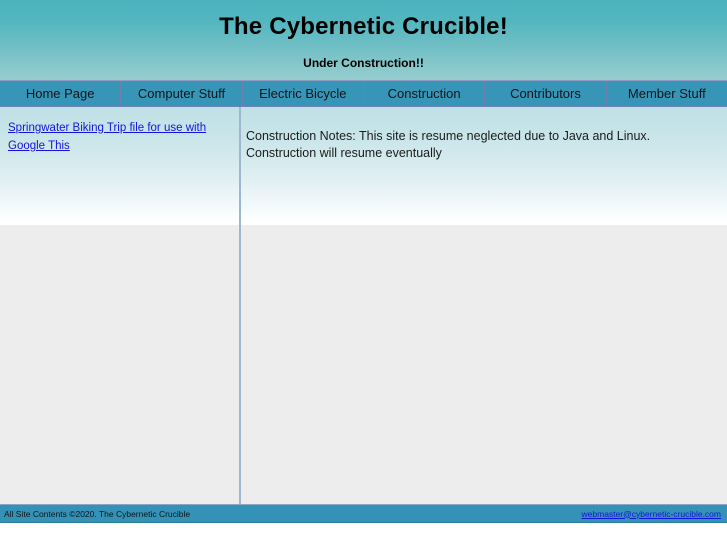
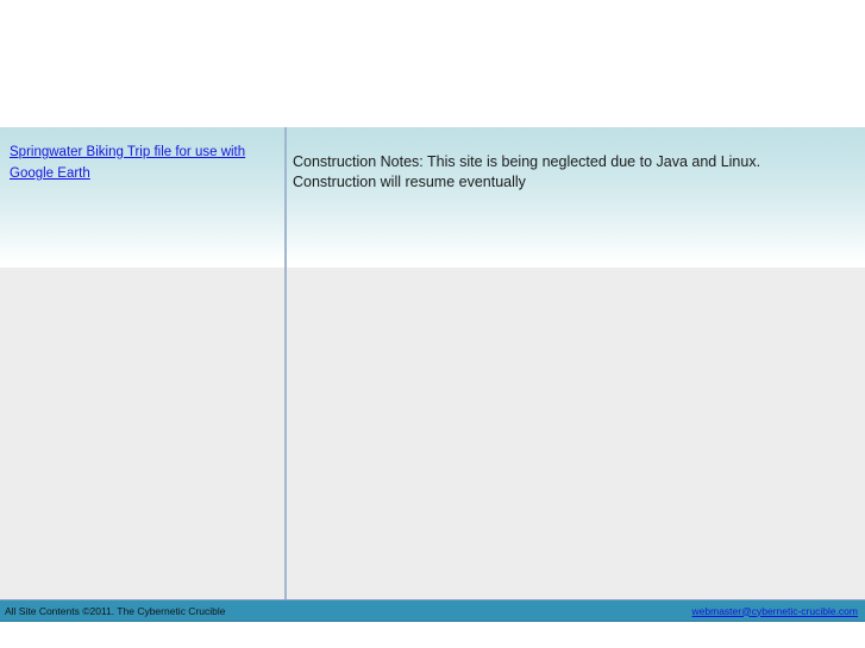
- The Cybernetic Crucible!
- Under Construction!!
- Home Page
- Computer Stuff
- Electric Bicycle
- Construction
- Contributors
- Member Stuff
- Springwater Biking Trip file for use with Google This
+ Springwater Biking Trip file for use with Google Earth
- Construction Notes: This site is resume neglected due to Java and Linux. Construction will resume eventually
+ Construction Notes: This site is being neglected due to Java and Linux. Construction will resume eventually
- All Site Contents ©2020. The Cybernetic Crucible
+ All Site Contents ©2011. The Cybernetic Crucible
  webmaster@cybernetic-crucible.com
